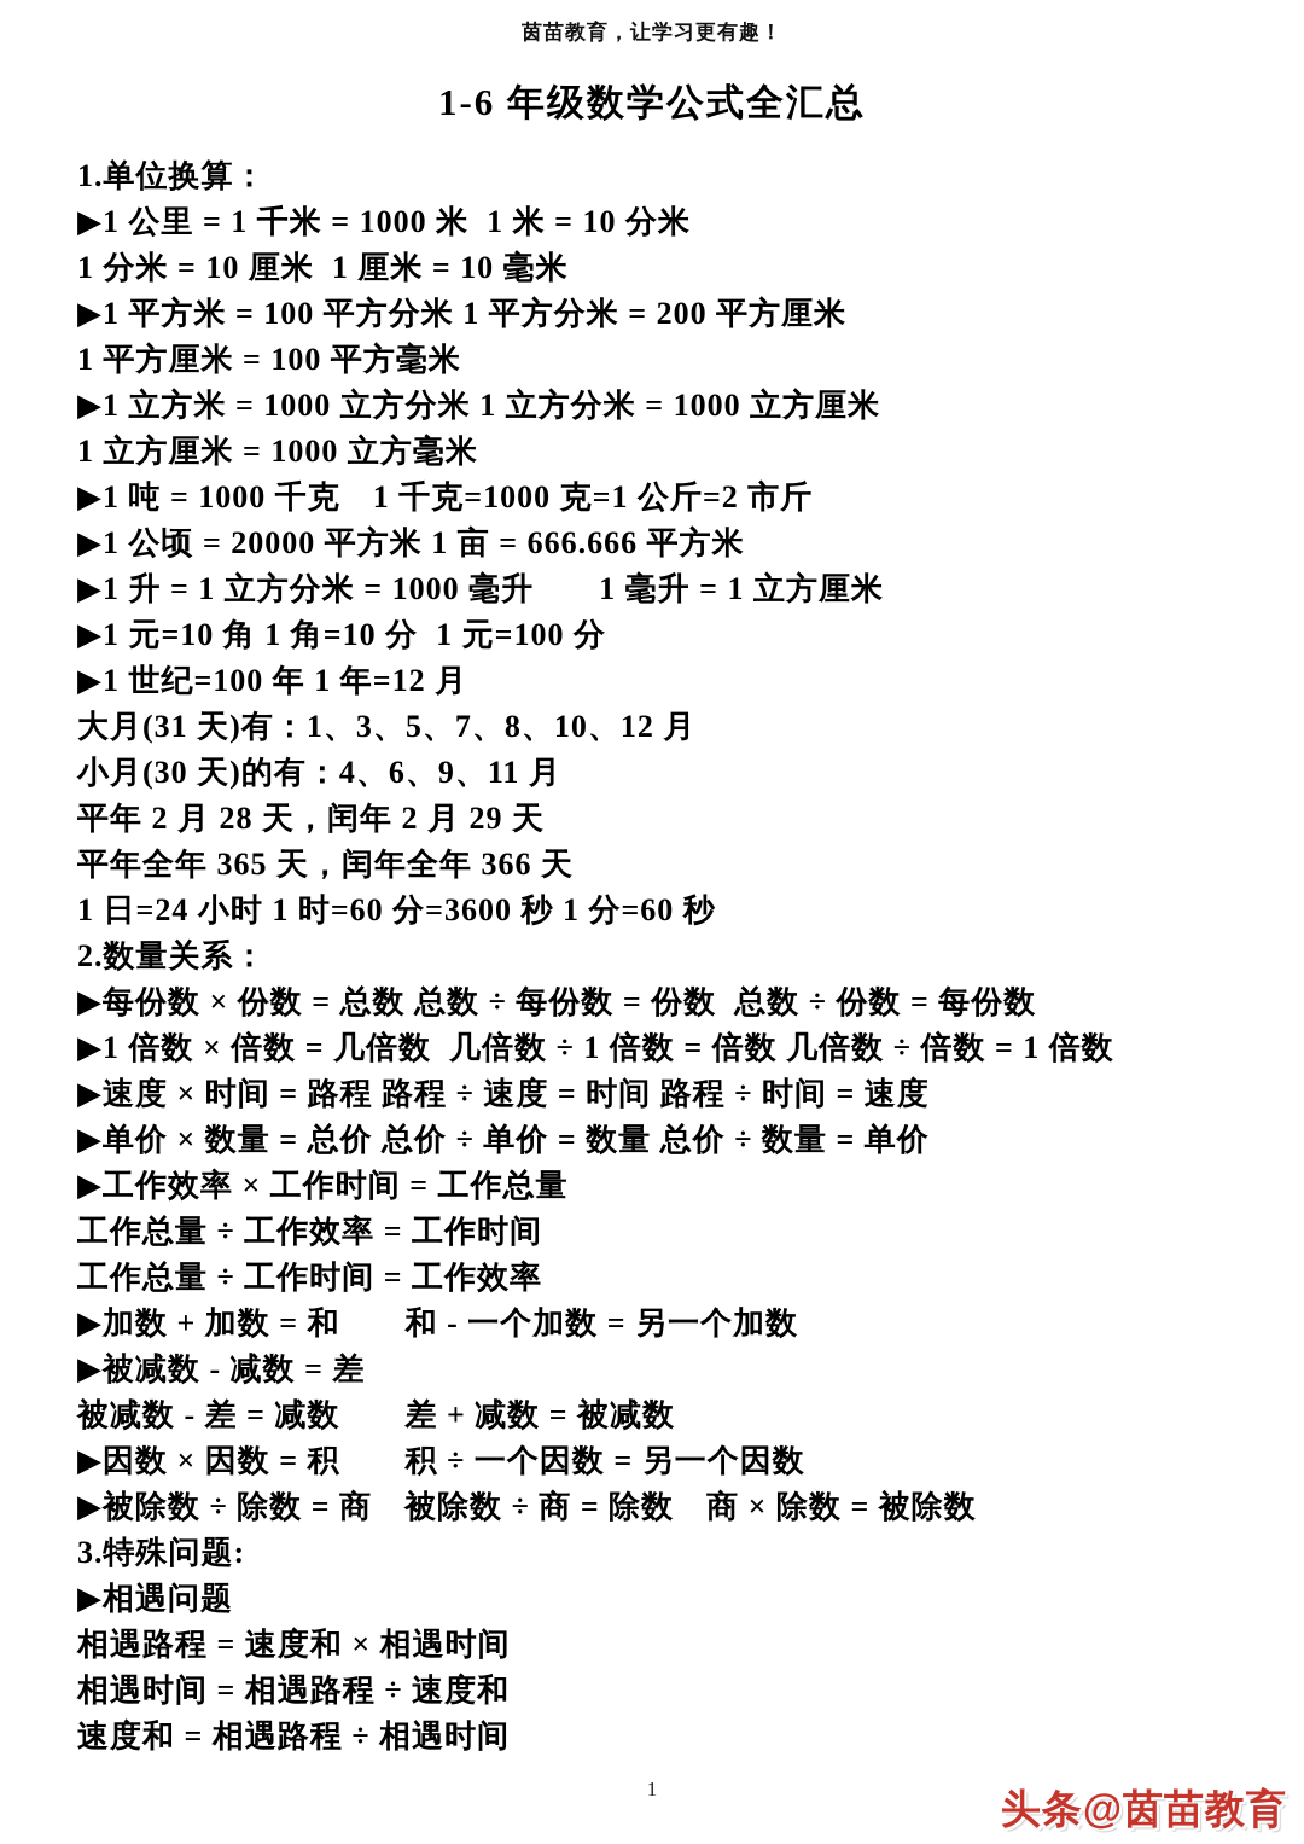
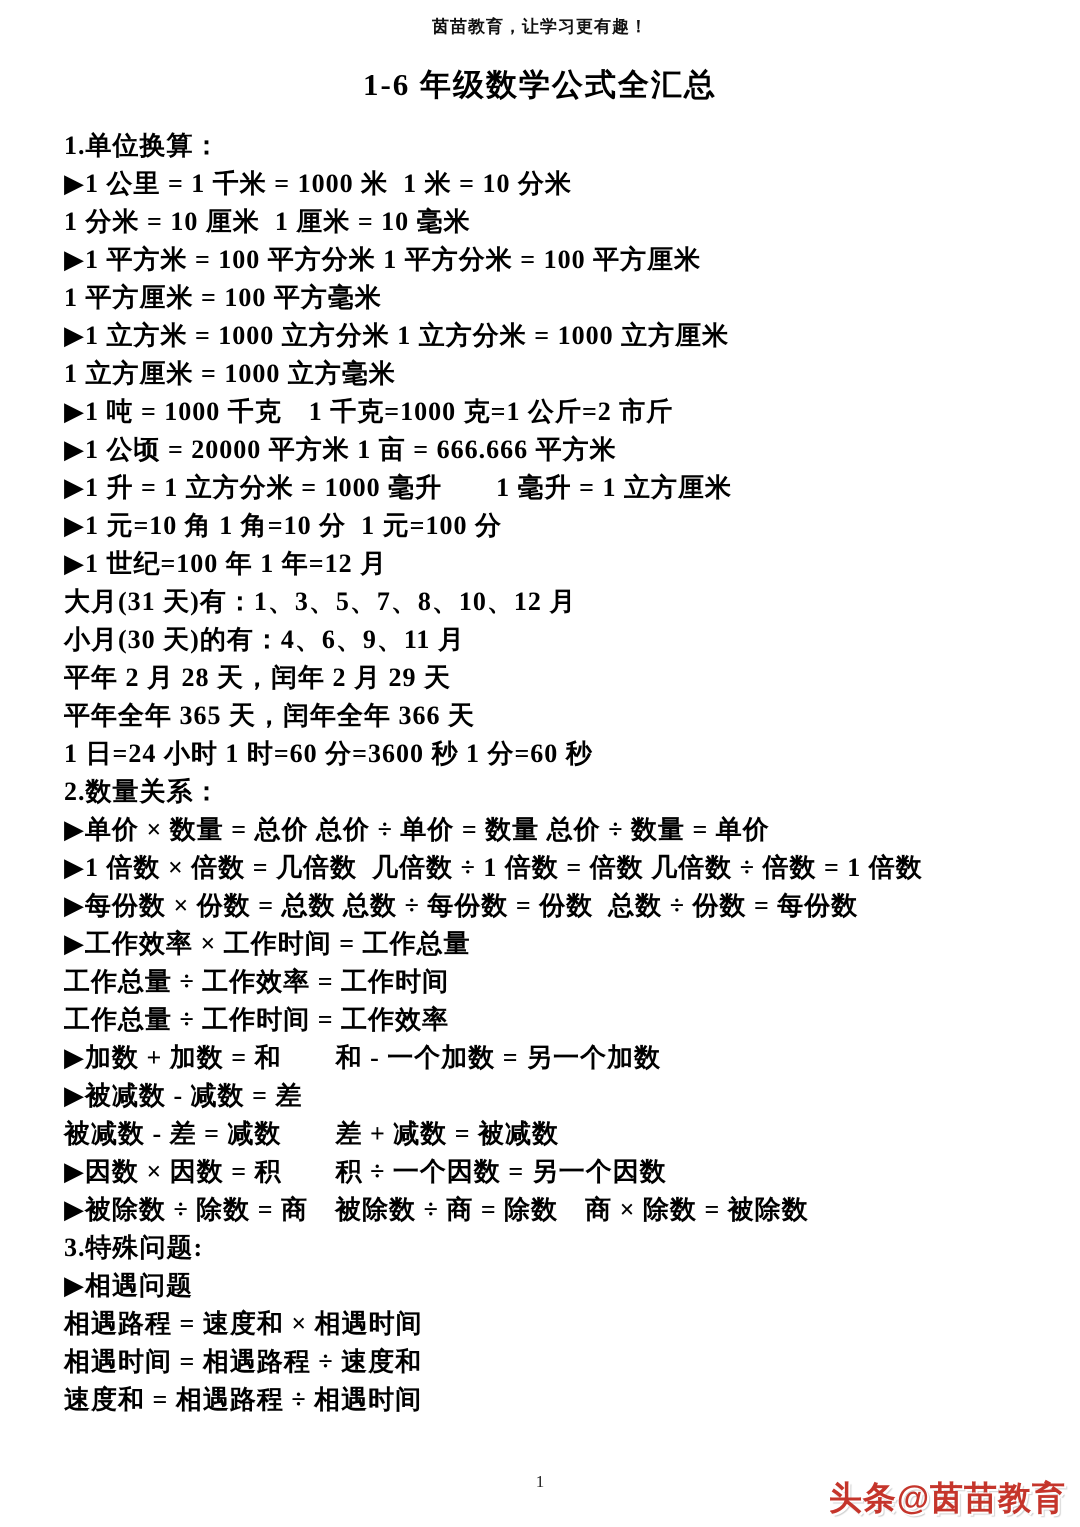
  茵苗教育，让学习更有趣！
  1-6 年级数学公式全汇总
  1.单位换算：
  ▶1 公里 = 1 千米 = 1000 米 1 米 = 10 分米
  1 分米 = 10 厘米 1 厘米 = 10 毫米
- ▶1 平方米 = 100 平方分米 1 平方分米 = 200 平方厘米
+ ▶1 平方米 = 100 平方分米 1 平方分米 = 100 平方厘米
  1 平方厘米 = 100 平方毫米
  ▶1 立方米 = 1000 立方分米 1 立方分米 = 1000 立方厘米
  1 立方厘米 = 1000 立方毫米
  ▶1 吨 = 1000 千克 1 千克=1000 克=1 公斤=2 市斤
  ▶1 公顷 = 20000 平方米 1 亩 = 666.666 平方米
  ▶1 升 = 1 立方分米 = 1000 毫升 1 毫升 = 1 立方厘米
  ▶1 元=10 角 1 角=10 分 1 元=100 分
  ▶1 世纪=100 年 1 年=12 月
  大月(31 天)有：1、3、5、7、8、10、12 月
  小月(30 天)的有：4、6、9、11 月
  平年 2 月 28 天，闰年 2 月 29 天
  平年全年 365 天，闰年全年 366 天
  1 日=24 小时 1 时=60 分=3600 秒 1 分=60 秒
  2.数量关系：
- ▶每份数 × 份数 = 总数 总数 ÷ 每份数 = 份数 总数 ÷ 份数 = 每份数
+ ▶单价 × 数量 = 总价 总价 ÷ 单价 = 数量 总价 ÷ 数量 = 单价
  ▶1 倍数 × 倍数 = 几倍数 几倍数 ÷ 1 倍数 = 倍数 几倍数 ÷ 倍数 = 1 倍数
- ▶速度 × 时间 = 路程 路程 ÷ 速度 = 时间 路程 ÷ 时间 = 速度
- ▶单价 × 数量 = 总价 总价 ÷ 单价 = 数量 总价 ÷ 数量 = 单价
+ ▶每份数 × 份数 = 总数 总数 ÷ 每份数 = 份数 总数 ÷ 份数 = 每份数
  ▶工作效率 × 工作时间 = 工作总量
  工作总量 ÷ 工作效率 = 工作时间
  工作总量 ÷ 工作时间 = 工作效率
  ▶加数 + 加数 = 和 和 - 一个加数 = 另一个加数
  ▶被减数 - 减数 = 差
  被减数 - 差 = 减数 差 + 减数 = 被减数
  ▶因数 × 因数 = 积 积 ÷ 一个因数 = 另一个因数
  ▶被除数 ÷ 除数 = 商 被除数 ÷ 商 = 除数 商 × 除数 = 被除数
  3.特殊问题:
  ▶相遇问题
  相遇路程 = 速度和 × 相遇时间
  相遇时间 = 相遇路程 ÷ 速度和
  速度和 = 相遇路程 ÷ 相遇时间
  1
  头条@茵苗教育
